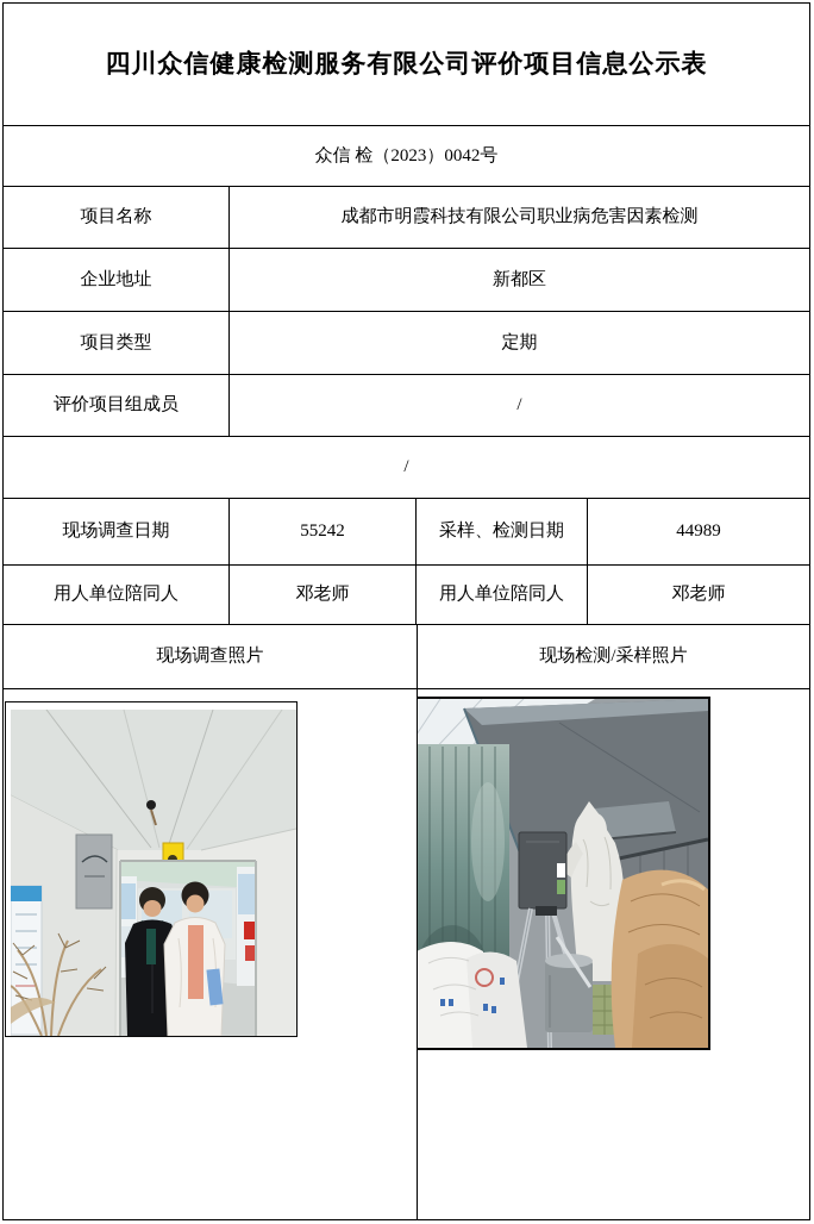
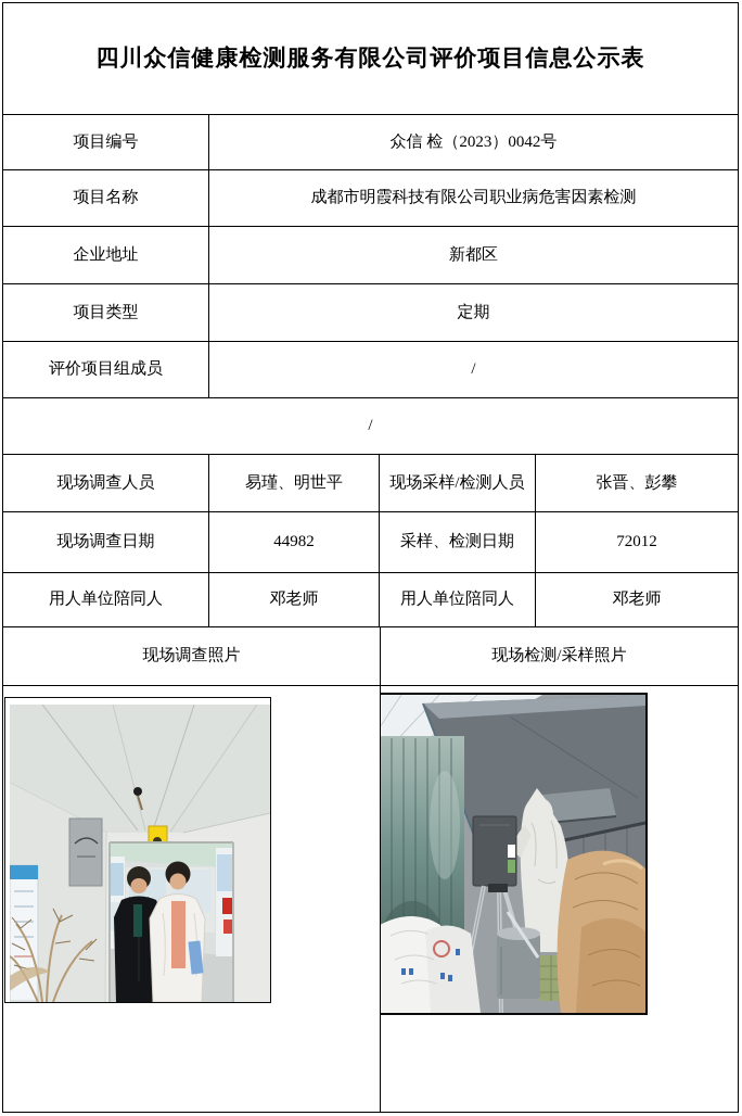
  四川众信健康检测服务有限公司评价项目信息公示表
+ 项目编号
  众信 检（2023）0042号
  项目名称
  成都市明霞科技有限公司职业病危害因素检测
  企业地址
  新都区
  项目类型
  定期
  评价项目组成员
  /
  /
+ 现场调查人员
+ 易瑾、明世平
+ 现场采样/检测人员
+ 张晋、彭攀
  现场调查日期
- 55242
+ 44982
  采样、检测日期
- 44989
+ 72012
  用人单位陪同人
  邓老师
  用人单位陪同人
  邓老师
  现场调查照片
  现场检测/采样照片
